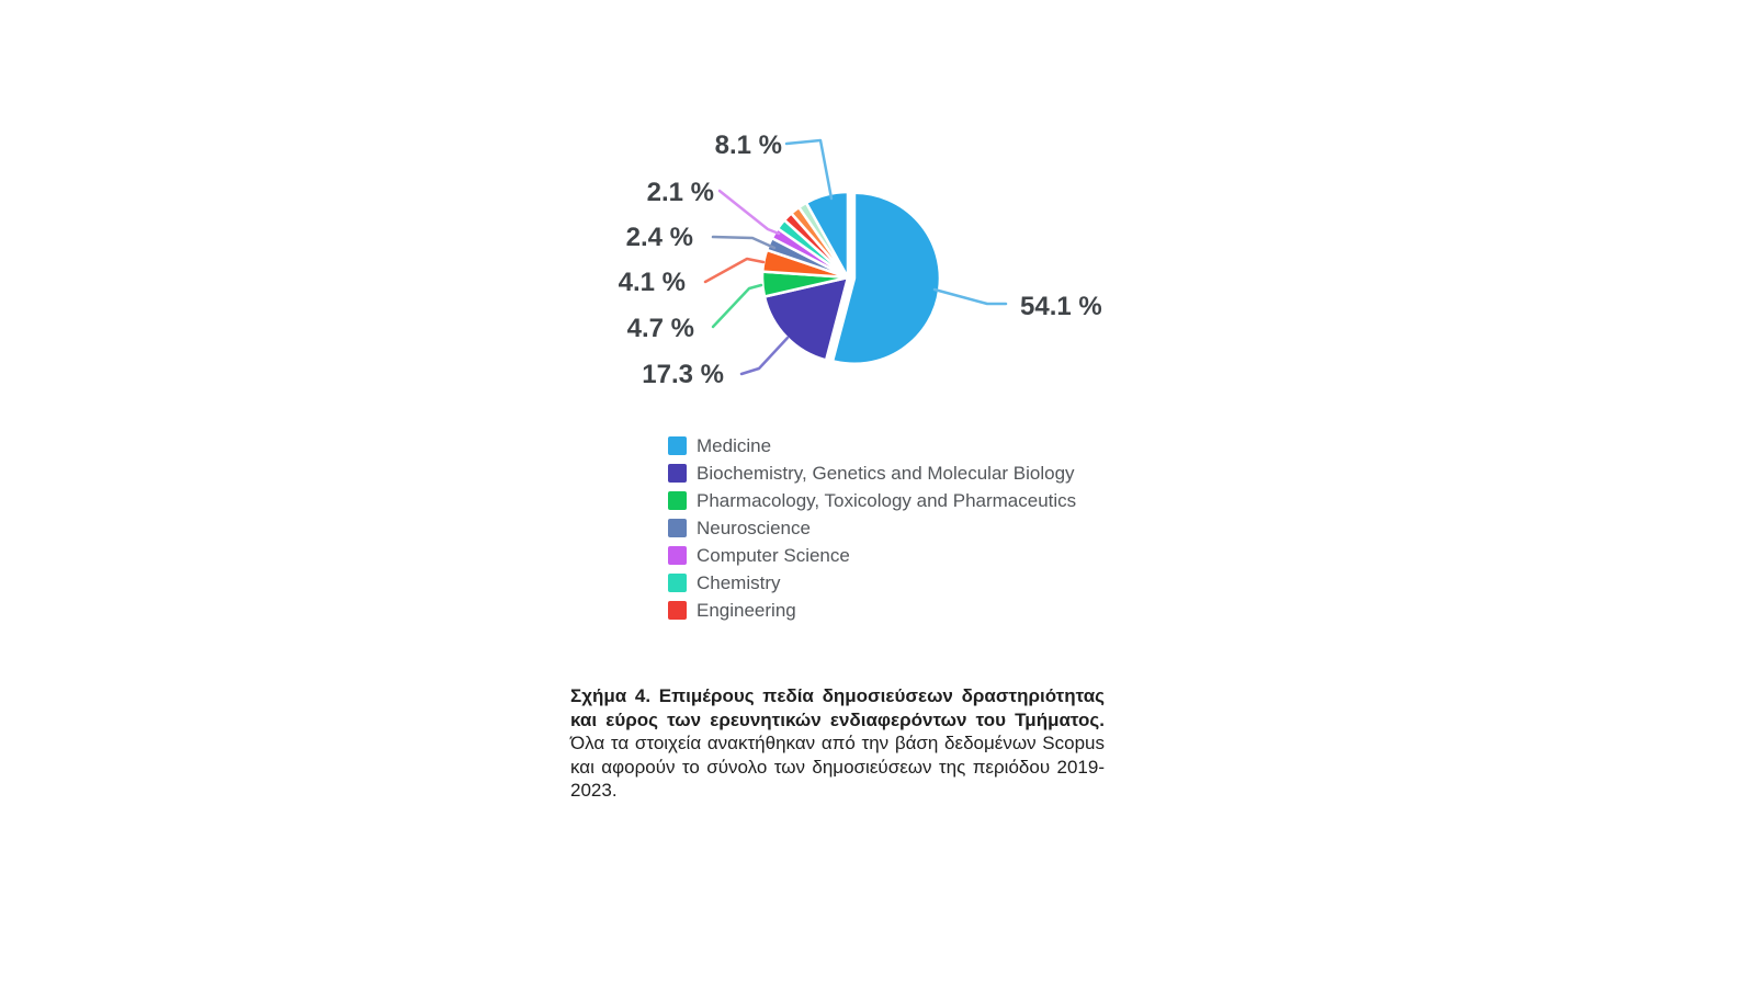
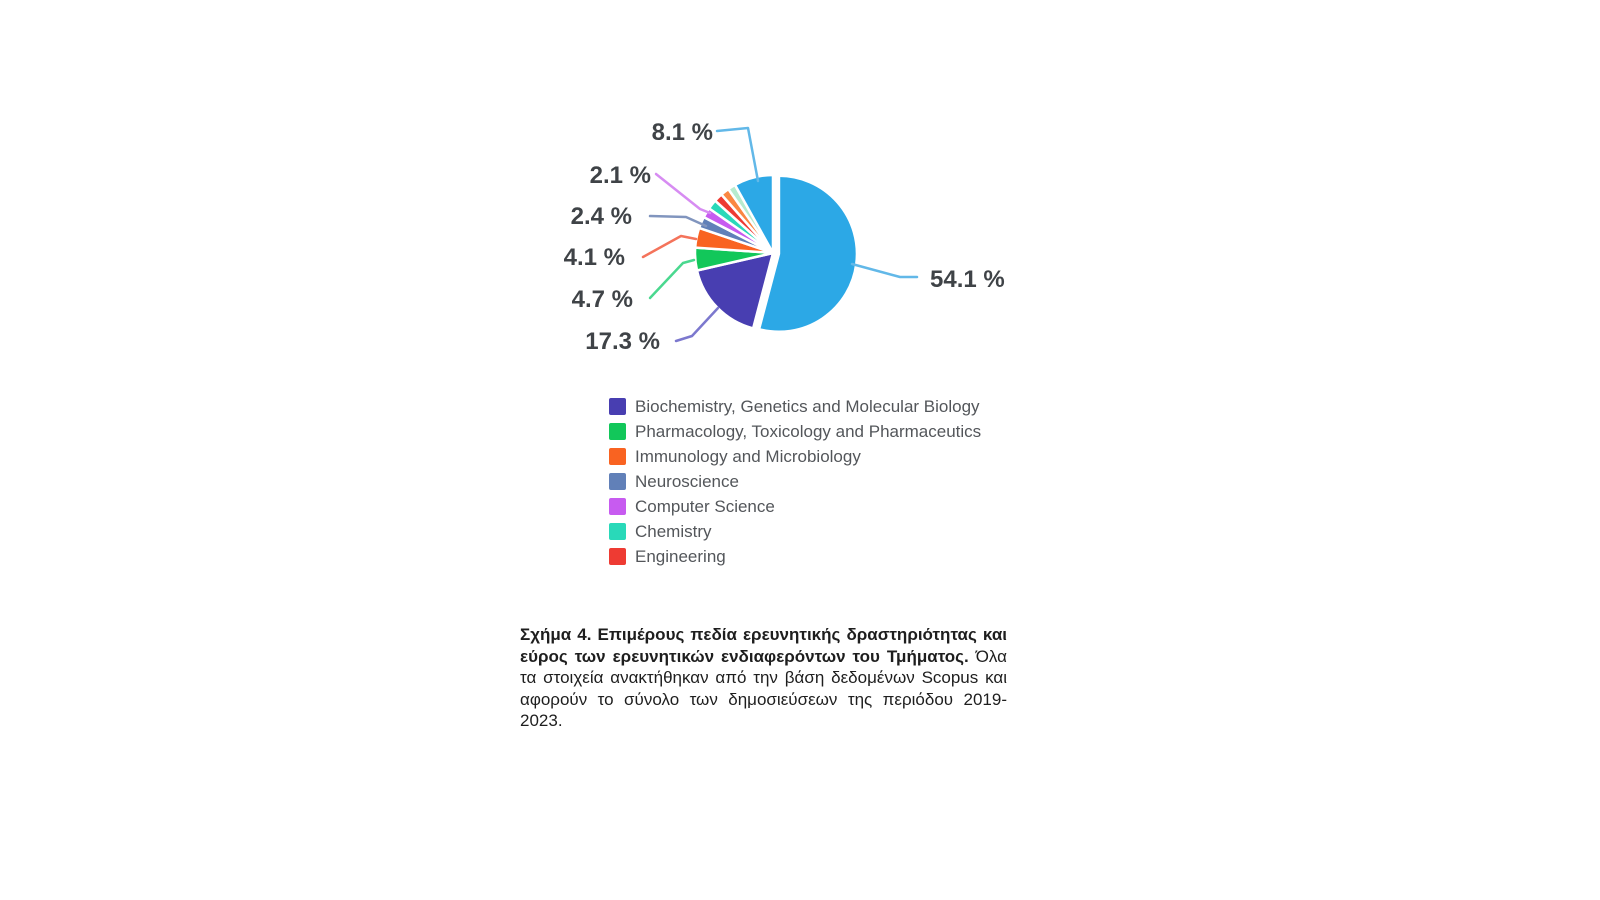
  8.1 %
  2.1 %
  2.4 %
  4.1 %
  4.7 %
  17.3 %
  54.1 %
- Medicine
  Biochemistry, Genetics and Molecular Biology
  Pharmacology, Toxicology and Pharmaceutics
+ Immunology and Microbiology
  Neuroscience
  Computer Science
  Chemistry
  Engineering
- Σχήμα 4. Επιμέρους πεδία δημοσιεύσεων δραστηριότητας και εύρος των ερευνητικών ενδιαφερόντων του Τμήματος. Όλα τα στοιχεία ανακτήθηκαν από την βάση δεδομένων Scopus και αφορούν το σύνολο των δημοσιεύσεων της περιόδου 2019-2023.
+ Σχήμα 4. Επιμέρους πεδία ερευνητικής δραστηριότητας και εύρος των ερευνητικών ενδιαφερόντων του Τμήματος. Όλα τα στοιχεία ανακτήθηκαν από την βάση δεδομένων Scopus και αφορούν το σύνολο των δημοσιεύσεων της περιόδου 2019-2023.
